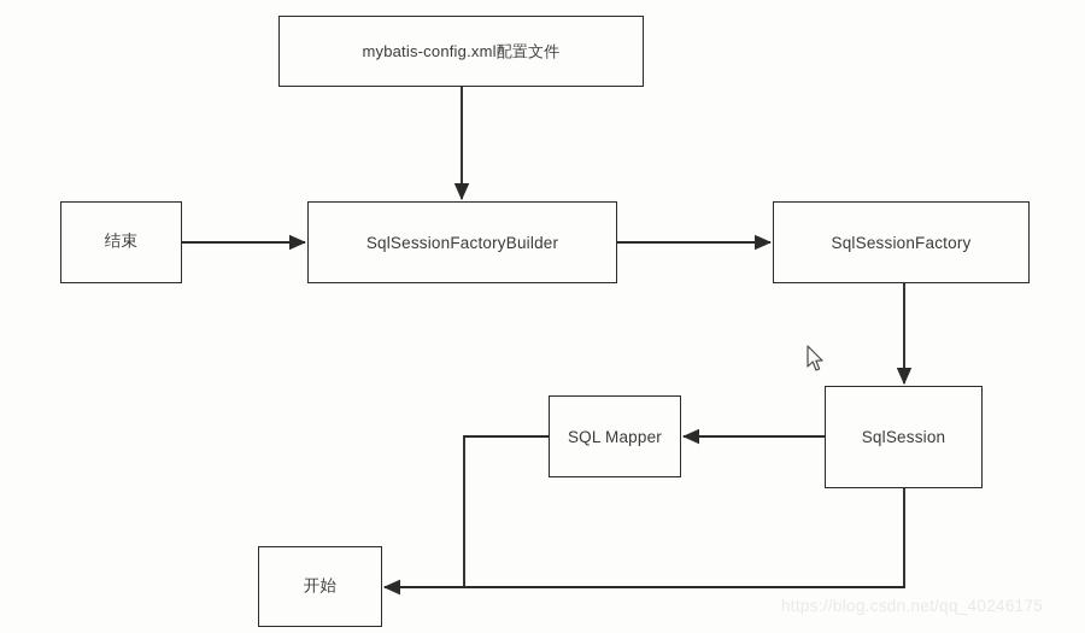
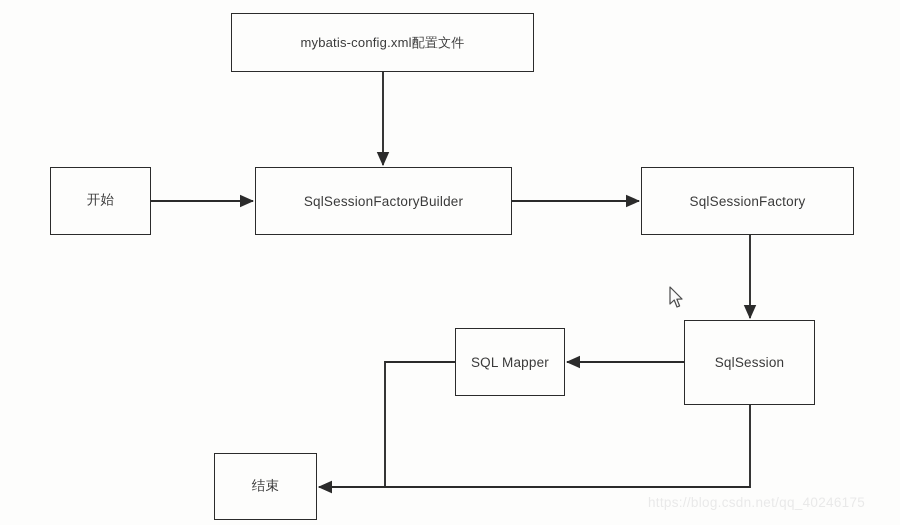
  mybatis-config.xml配置文件
- 结束
+ 开始
  SqlSessionFactoryBuilder
  SqlSessionFactory
  SQL Mapper
  SqlSession
- 开始
+ 结束
